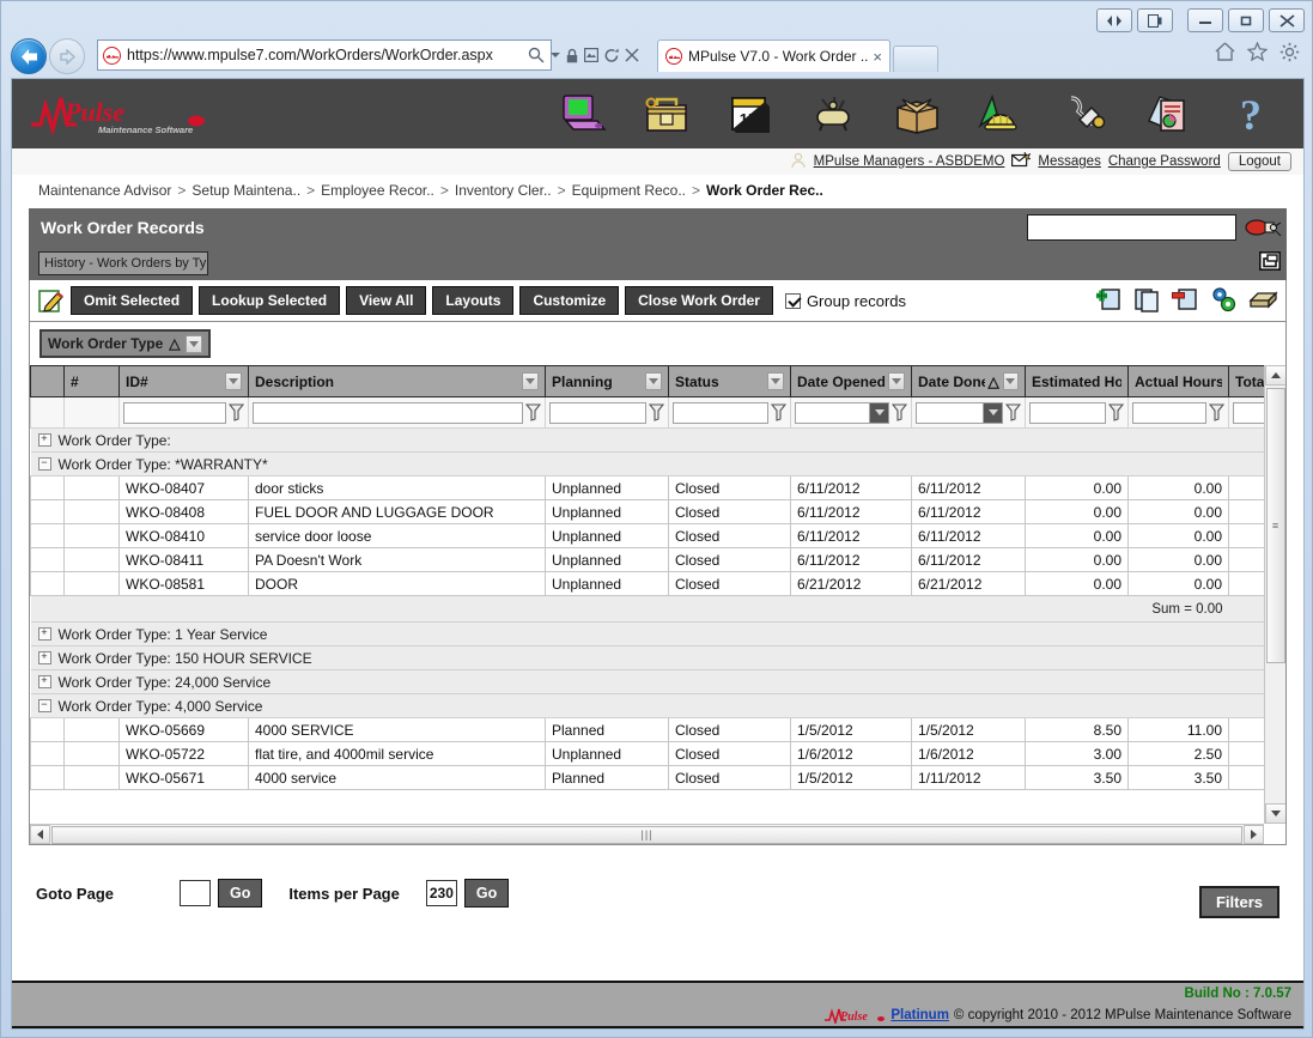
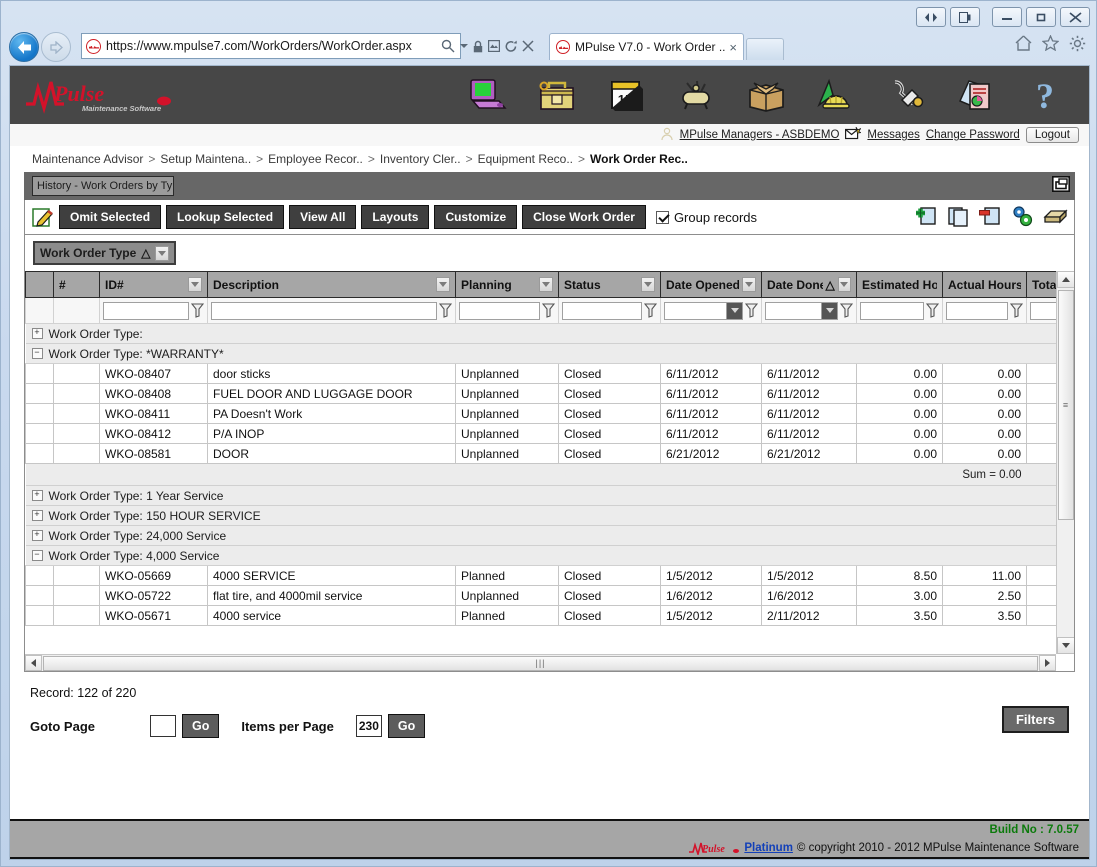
  https://www.mpulse7.com/WorkOrders/WorkOrder.aspx
  MPulse V7.0 - Work Order ..
  ×
  Pulse
  Maintenance Software
  ?
  MPulse Managers - ASBDEMO
  Messages
  Change Password
  Logout
  Maintenance Advisor
  >
  Setup Maintena..
  >
  Employee Recor..
  >
  Inventory Cler..
  >
  Equipment Reco..
  >
  Work Order Rec..
- Work Order Records
  History - Work Orders by Ty
  Omit Selected
  Lookup Selected
  View All
  Layouts
  Customize
  Close Work Order
  Group records
  Work Order Type
  △
  	#	ID#	Description	Planning	Status	Date Opened	Date Don △	Estimated Ho	Actual Hours	Tota
  + Work Order Type:
  − Work Order Type: *WARRANTY*
  		WKO-08407	door sticks	Unplanned	Closed	6/11/2012	6/11/2012	0.00	0.00
  		WKO-08408	FUEL DOOR AND LUGGAGE DOOR	Unplanned	Closed	6/11/2012	6/11/2012	0.00	0.00
- 		WKO-08410	service door loose	Unplanned	Closed	6/11/2012	6/11/2012	0.00	0.00
  		WKO-08411	PA Doesn't Work	Unplanned	Closed	6/11/2012	6/11/2012	0.00	0.00
+ 		WKO-08412	P/A INOP	Unplanned	Closed	6/11/2012	6/11/2012	0.00	0.00
  		WKO-08581	DOOR	Unplanned	Closed	6/21/2012	6/21/2012	0.00	0.00
  	Sum = 0.00
  + Work Order Type: 1 Year Service
  + Work Order Type: 150 HOUR SERVICE
  + Work Order Type: 24,000 Service
  − Work Order Type: 4,000 Service
  		WKO-05669	4000 SERVICE	Planned	Closed	1/5/2012	1/5/2012	8.50	11.00
  		WKO-05722	flat tire, and 4000mil service	Unplanned	Closed	1/6/2012	1/6/2012	3.00	2.50
- 		WKO-05671	4000 service	Planned	Closed	1/5/2012	1/11/2012	3.50	3.50
+ 		WKO-05671	4000 service	Planned	Closed	1/5/2012	2/11/2012	3.50	3.50
  ≡
  |||
+ Record: 122 of 220
  Goto Page
  Go
  Items per Page
  230
  Go
  Filters
  Build No : 7.0.57
  Pulse
  Platinum
  © copyright 2010 - 2012 MPulse Maintenance Software
